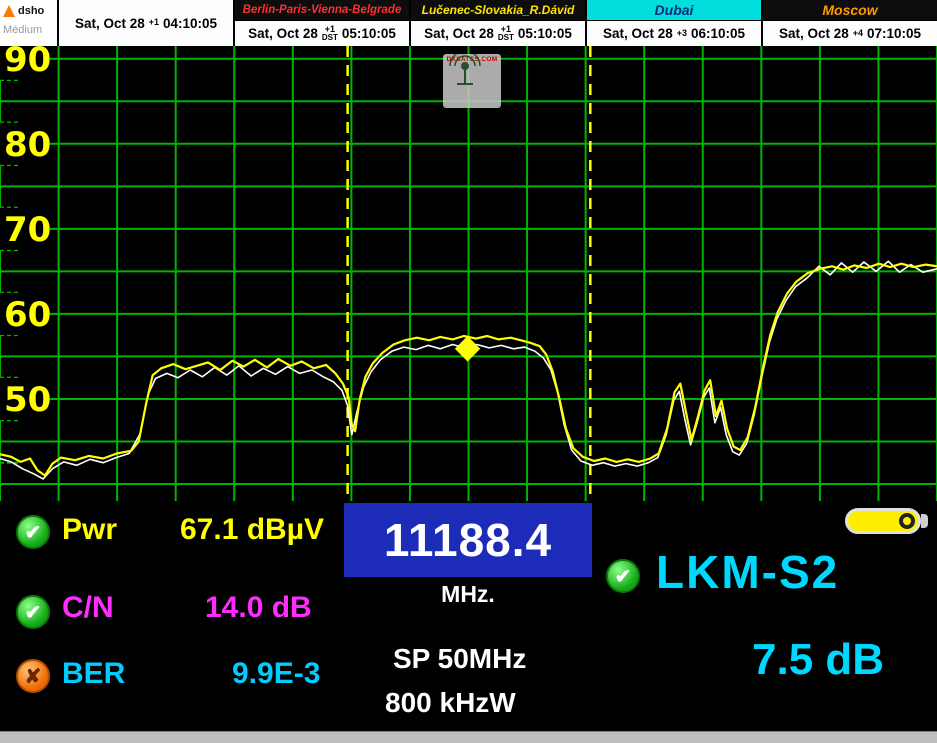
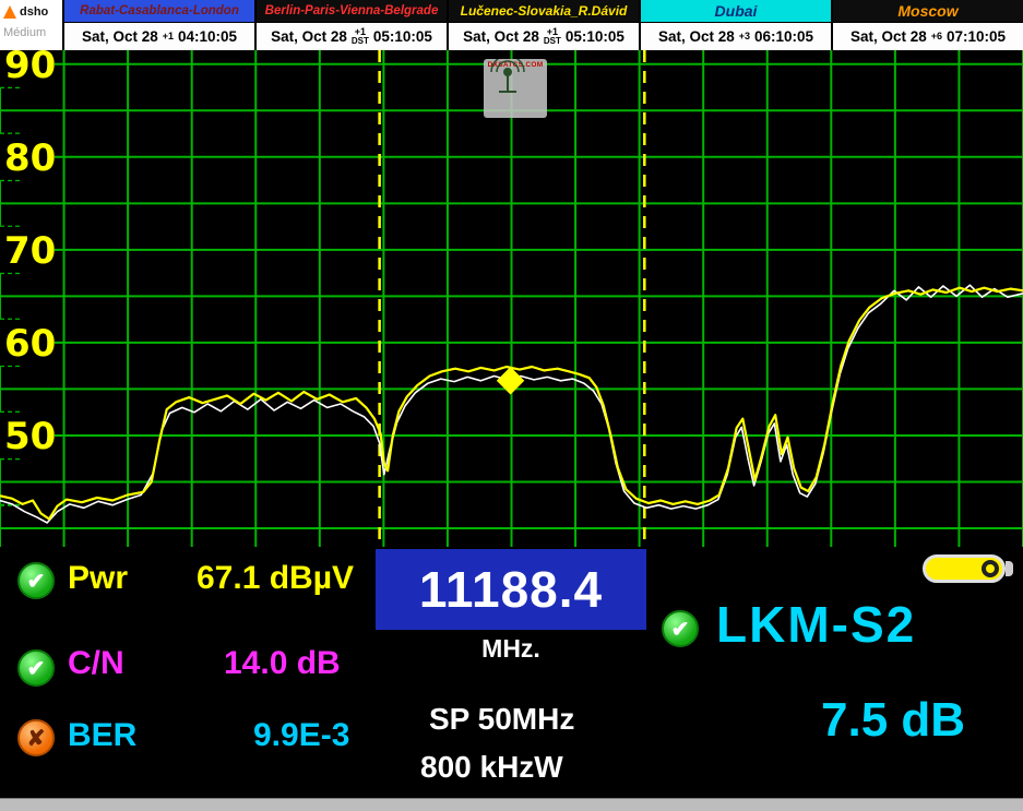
  dsho
  Médium
+ Rabat-Casablanca-London
  Sat, Oct 28
  +1
  04:10:05
  Berlin-Paris-Vienna-Belgrade
  Sat, Oct 28
  +1
  DST
  05:10:05
  Lučenec-Slovakia_R.Dávid
  Sat, Oct 28
  +1
  DST
  05:10:05
  Dubai
  Sat, Oct 28
  +3
  06:10:05
  Moscow
  Sat, Oct 28
- +4
+ +6
  07:10:05
  90
  80
  70
  60
  50
  ✔
  Pwr
  67.1 dBµV
  11188.4
  MHz.
  ✔
  LKM-S2
  ✔
  C/N
  14.0 dB
  SP 50MHz
  ✘
  BER
  9.9E-3
  7.5 dB
  800 kHzW
